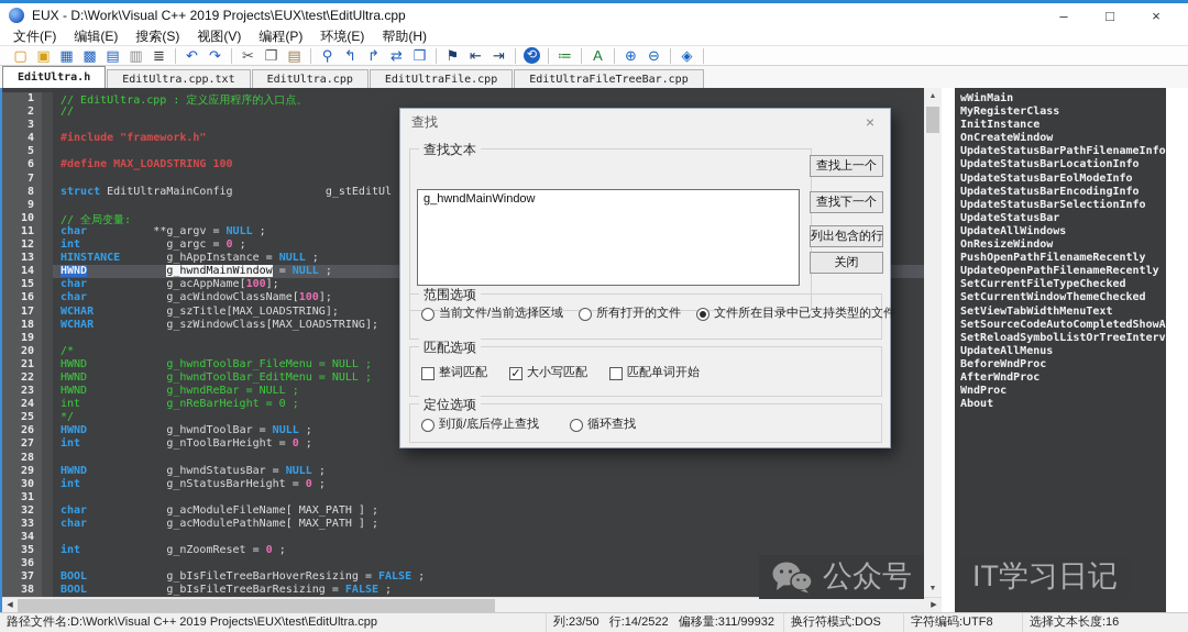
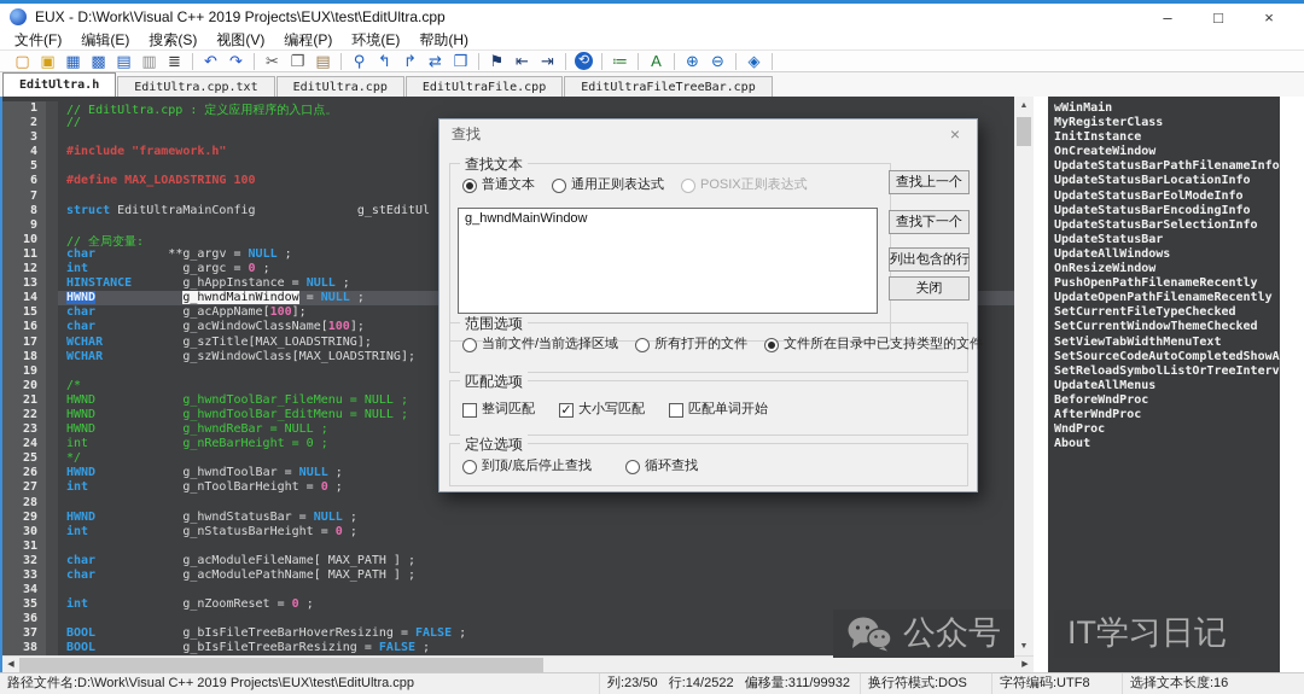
  EUX - D:\Work\Visual C++ 2019 Projects\EUX\test\EditUltra.cpp
  –
  □
  ×
  文件(F)
  编辑(E)
  搜索(S)
  视图(V)
  编程(P)
  环境(E)
  帮助(H)
  ▢
  ▣
  ▦
  ▩
  ▤
  ▥
  ≣
  ↶
  ↷
  ✂
  ❐
  ▤
  ⚲
  ↰
  ↱
  ⇄
  ❒
  ⚑
  ⇤
  ⇥
  ⟲
  ≔
  A
  ⊕
  ⊖
  ◈
  EditUltra.h
  EditUltra.cpp.txt
  EditUltra.cpp
  EditUltraFile.cpp
  EditUltraFileTreeBar.cpp
  1
  // EditUltra.cpp : 定义应用程序的入口点。
  2
  //
  3
  4
  #include "framework.h"
  5
  6
  #define MAX_LOADSTRING 100
  7
  8
  struct EditUltraMainConfig g_stEditUl
  9
  10
  // 全局变量:
  11
  char **g_argv = NULL ;
  12
  int g_argc = 0 ;
  13
  HINSTANCE g_hAppInstance = NULL ;
  14
  HWND g_hwndMainWindow = NULL ;
  15
  char g_acAppName[100];
  16
  char g_acWindowClassName[100];
  17
  WCHAR g_szTitle[MAX_LOADSTRING];
  18
  WCHAR g_szWindowClass[MAX_LOADSTRING];
  19
  20
  /*
  21
  HWND g_hwndToolBar_FileMenu = NULL ;
  22
  HWND g_hwndToolBar_EditMenu = NULL ;
  23
  HWND g_hwndReBar = NULL ;
  24
  int g_nReBarHeight = 0 ;
  25
  */
  26
  HWND g_hwndToolBar = NULL ;
  27
  int g_nToolBarHeight = 0 ;
  28
  29
  HWND g_hwndStatusBar = NULL ;
  30
  int g_nStatusBarHeight = 0 ;
  31
  32
  char g_acModuleFileName[ MAX_PATH ] ;
  33
  char g_acModulePathName[ MAX_PATH ] ;
  34
  35
  int g_nZoomReset = 0 ;
  36
  37
  BOOL g_bIsFileTreeBarHoverResizing = FALSE ;
  38
  BOOL g_bIsFileTreeBarResizing = FALSE ;
  wWinMain
  MyRegisterClass
  InitInstance
  OnCreateWindow
  UpdateStatusBarPathFilenameInfo
  UpdateStatusBarLocationInfo
  UpdateStatusBarEolModeInfo
  UpdateStatusBarEncodingInfo
  UpdateStatusBarSelectionInfo
  UpdateStatusBar
  UpdateAllWindows
  OnResizeWindow
  PushOpenPathFilenameRecently
  UpdateOpenPathFilenameRecently
  SetCurrentFileTypeChecked
  SetCurrentWindowThemeChecked
  SetViewTabWidthMenuText
  SetSourceCodeAutoCompletedShowA
  SetReloadSymbolListOrTreeInterv
  UpdateAllMenus
  BeforeWndProc
  AfterWndProc
  WndProc
  About
  查找
  ×
  查找文本
+ 普通文本
+ 通用正则表达式
+ POSIX正则表达式
  g_hwndMainWindow
  查找上一个
  查找下一个
  列出包含的行
  关闭
  范围选项
  当前文件/当前选择区域
  所有打开的文件
  文件所在目录中已支持类型的文件
  匹配选项
  整词匹配
  ✓
  大小写匹配
  匹配单词开始
  定位选项
  到顶/底后停止查找
  循环查找
  公众号
  IT学习日记
  路径文件名:D:\Work\Visual C++ 2019 Projects\EUX\test\EditUltra.cpp
  列:23/50 行:14/2522 偏移量:311/99932
  换行符模式:DOS
  字符编码:UTF8
  选择文本长度:16
